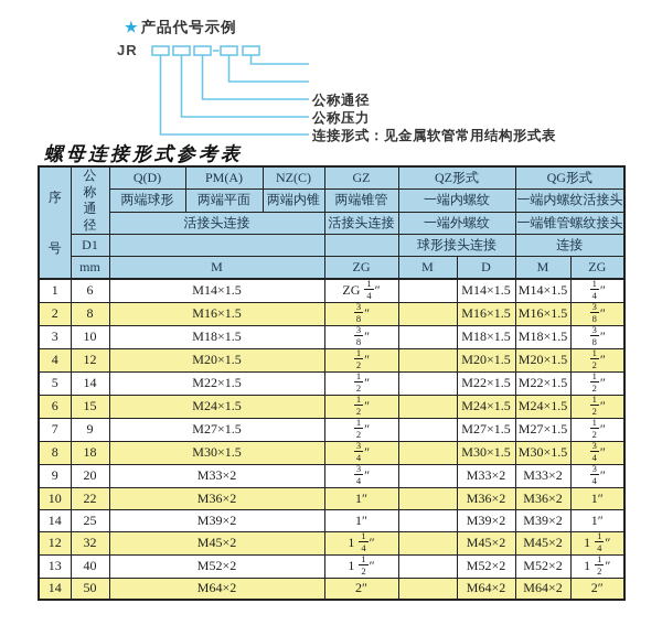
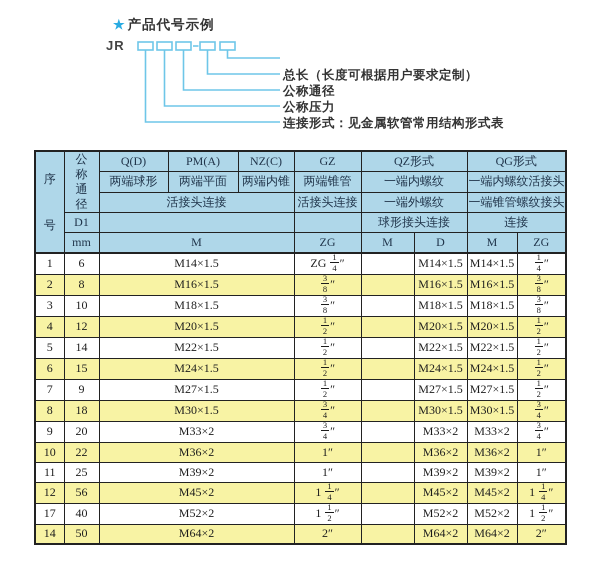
  ★ 产品代号示例
  JR
+ 总长（长度可根据用户要求定制）
  公称通径
  公称压力
  连接形式：见金属软管常用结构形式表
- 螺母连接形式参考表
  序号	公称通径	Q(D)	PM(A)	NZ(C)	GZ	QZ形式	QG形式
  两端球形	两端平面	两端内锥	两端锥管	一端内螺纹	一端内螺纹活接头
  活接头连接	活接头连接	一端外螺纹	一端锥管螺纹接头
  D1			球形接头连接	连接
  mm	M	ZG	M	D	M	ZG
  1	6	M14×1.5	ZG 14″		M14×1.5	M14×1.5	14″
  2	8	M16×1.5	38″		M16×1.5	M16×1.5	38″
  3	10	M18×1.5	38″		M18×1.5	M18×1.5	38″
  4	12	M20×1.5	12″		M20×1.5	M20×1.5	12″
  5	14	M22×1.5	12″		M22×1.5	M22×1.5	12″
  6	15	M24×1.5	12″		M24×1.5	M24×1.5	12″
  7	9	M27×1.5	12″		M27×1.5	M27×1.5	12″
  8	18	M30×1.5	34″		M30×1.5	M30×1.5	34″
  9	20	M33×2	34″		M33×2	M33×2	34″
  10	22	M36×2	1″		M36×2	M36×2	1″
- 14	25	M39×2	1″		M39×2	M39×2	1″
+ 11	25	M39×2	1″		M39×2	M39×2	1″
- 12	32	M45×2	1 14″		M45×2	M45×2	1 14″
+ 12	56	M45×2	1 14″		M45×2	M45×2	1 14″
- 13	40	M52×2	1 12″		M52×2	M52×2	1 12″
+ 17	40	M52×2	1 12″		M52×2	M52×2	1 12″
  14	50	M64×2	2″		M64×2	M64×2	2″
